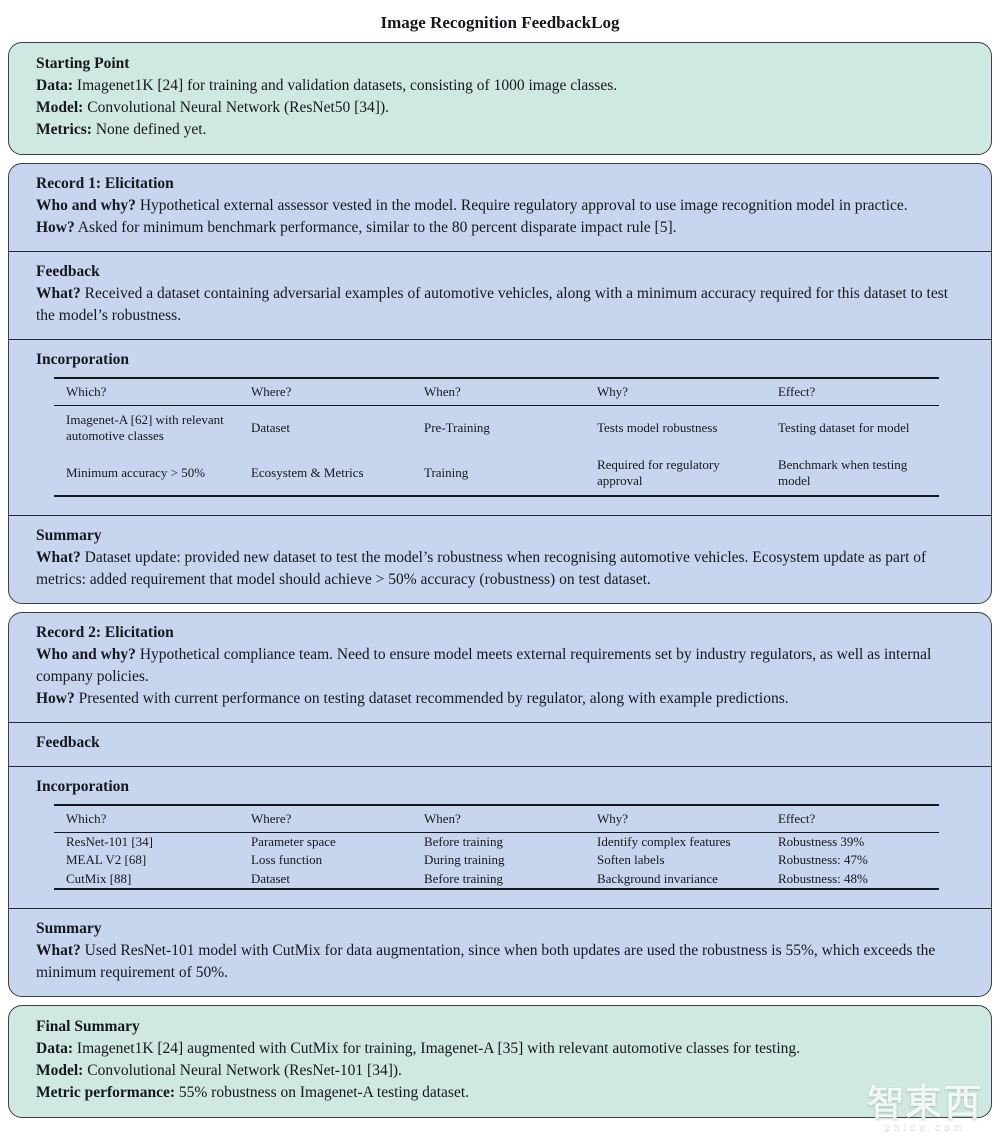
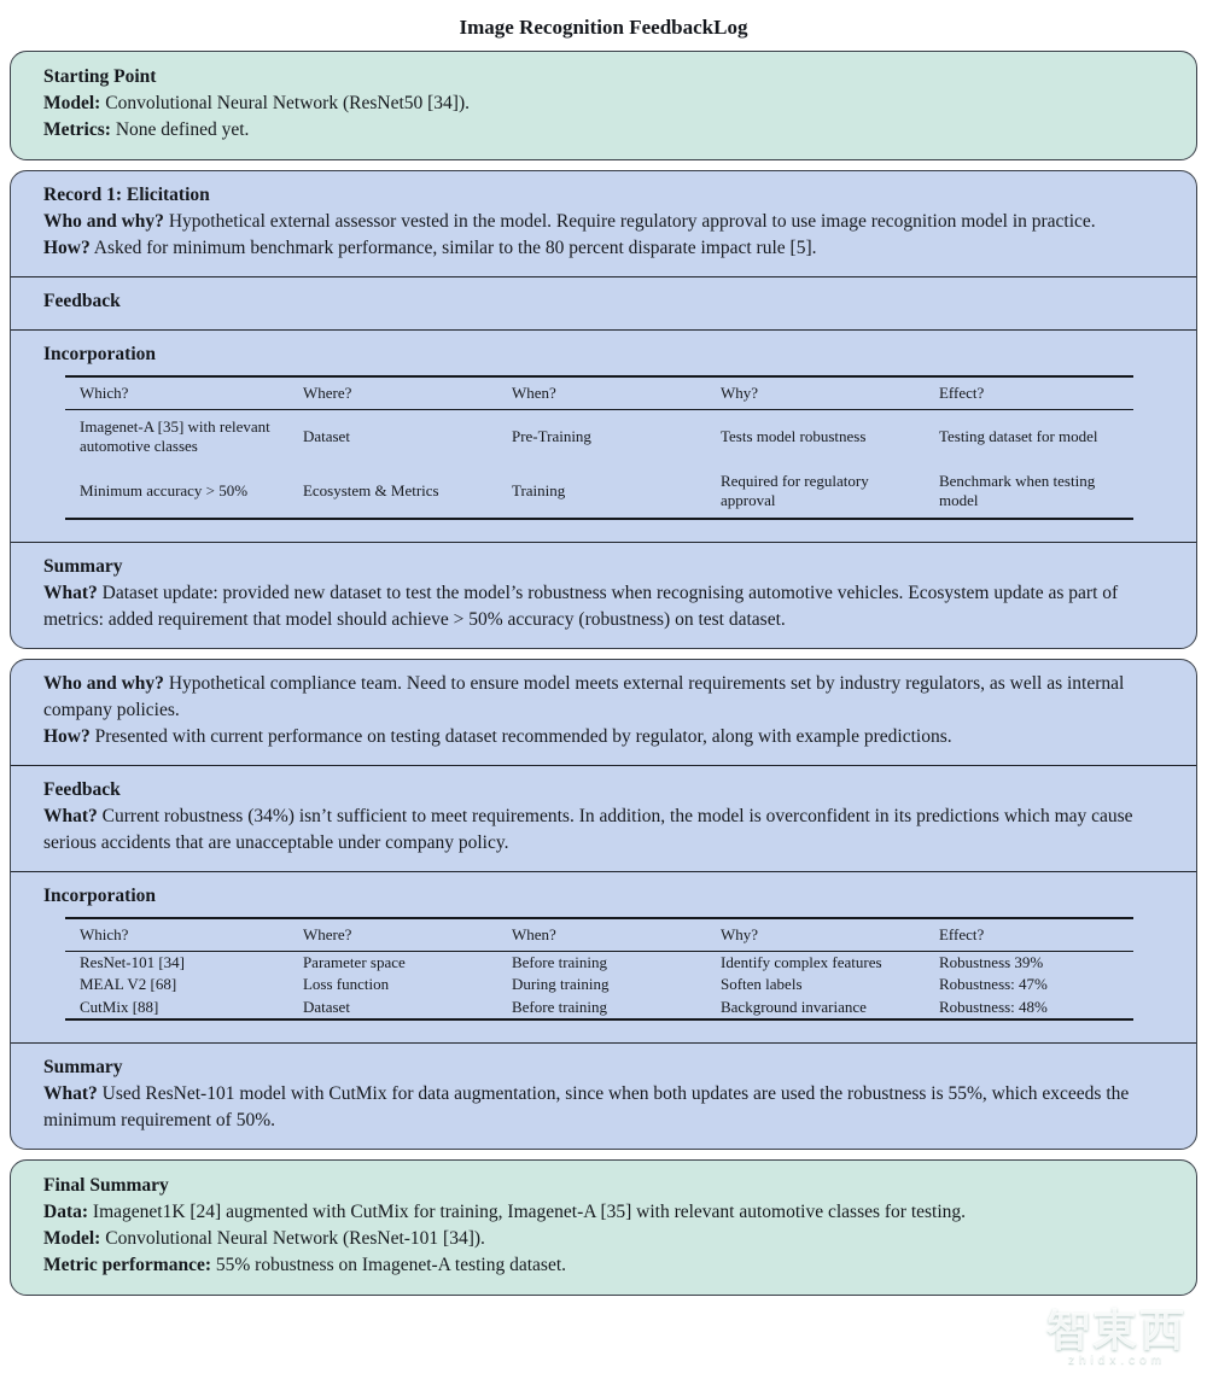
  Image Recognition FeedbackLog
  Starting Point
- Data: Imagenet1K [24] for training and validation datasets, consisting of 1000 image classes.
  Model: Convolutional Neural Network (ResNet50 [34]).
  Metrics: None defined yet.
  Record 1: Elicitation
  Who and why? Hypothetical external assessor vested in the model. Require regulatory approval to use image recognition model in practice.
  How? Asked for minimum benchmark performance, similar to the 80 percent disparate impact rule [5].
  Feedback
- What? Received a dataset containing adversarial examples of automotive vehicles, along with a minimum accuracy required for this dataset to test the model’s robustness.
  Incorporation
  Which?	Where?	When?	Why?	Effect?
- Imagenet-A [62] with relevant automotive classes	Dataset	Pre-Training	Tests model robustness	Testing dataset for model
+ Imagenet-A [35] with relevant automotive classes	Dataset	Pre-Training	Tests model robustness	Testing dataset for model
  Minimum accuracy > 50%	Ecosystem & Metrics	Training	Required for regulatory approval	Benchmark when testing model
  Summary
  What? Dataset update: provided new dataset to test the model’s robustness when recognising automotive vehicles. Ecosystem update as part of metrics: added requirement that model should achieve > 50% accuracy (robustness) on test dataset.
- Record 2: Elicitation
  Who and why? Hypothetical compliance team. Need to ensure model meets external requirements set by industry regulators, as well as internal company policies.
  How? Presented with current performance on testing dataset recommended by regulator, along with example predictions.
  Feedback
+ What? Current robustness (34%) isn’t sufficient to meet requirements. In addition, the model is overconfident in its predictions which may cause serious accidents that are unacceptable under company policy.
  Incorporation
  Which?	Where?	When?	Why?	Effect?
  ResNet-101 [34]	Parameter space	Before training	Identify complex features	Robustness 39%
  MEAL V2 [68]	Loss function	During training	Soften labels	Robustness: 47%
  CutMix [88]	Dataset	Before training	Background invariance	Robustness: 48%
  Summary
  What? Used ResNet-101 model with CutMix for data augmentation, since when both updates are used the robustness is 55%, which exceeds the minimum requirement of 50%.
  Final Summary
  Data: Imagenet1K [24] augmented with CutMix for training, Imagenet-A [35] with relevant automotive classes for testing.
  Model: Convolutional Neural Network (ResNet-101 [34]).
  Metric performance: 55% robustness on Imagenet-A testing dataset.
  智東西
  zhidx.com
